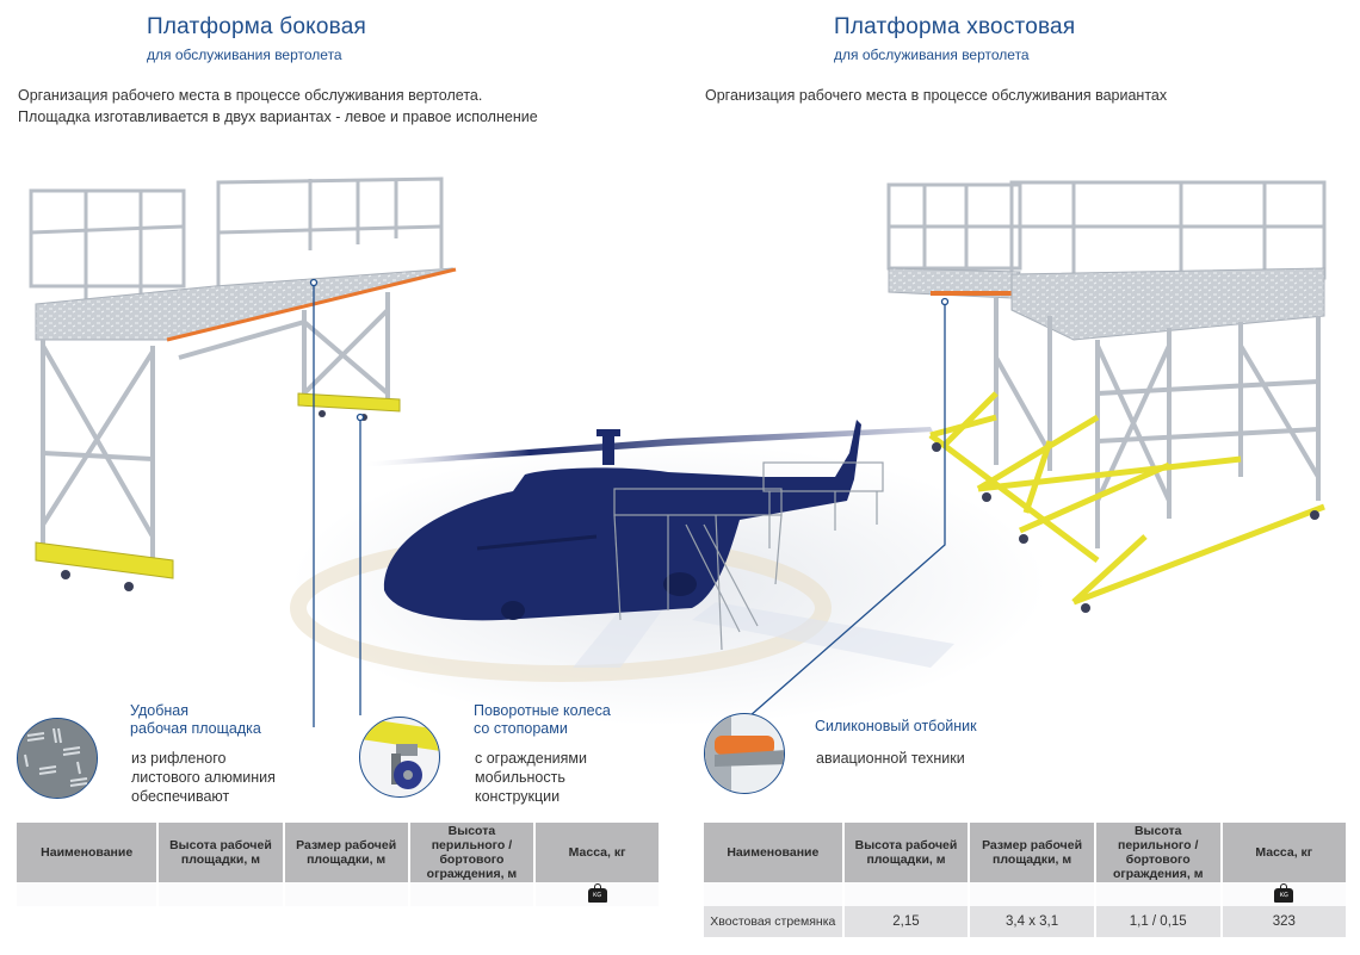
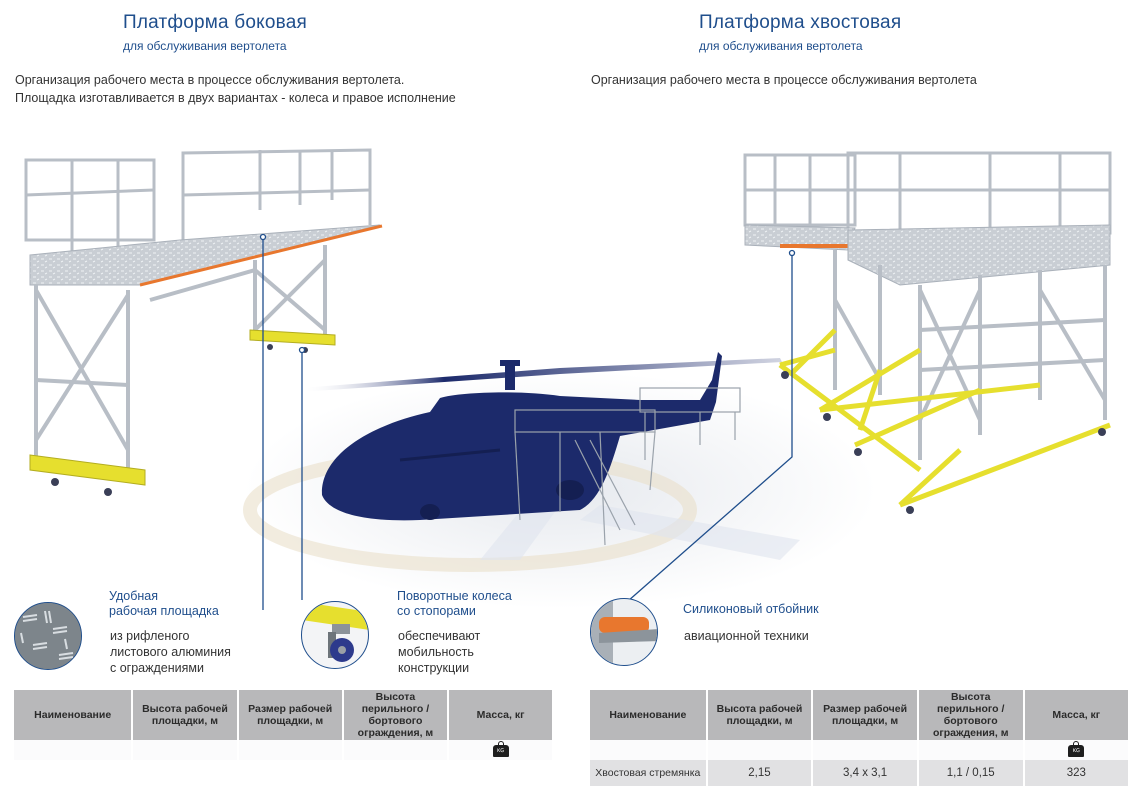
  Платформа боковая
  для обслуживания вертолета
  Организация рабочего места в процессе обслуживания вертолета.
- Площадка изготавливается в двух вариантах - левое и правое исполнение
+ Площадка изготавливается в двух вариантах - колеса и правое исполнение
  Платформа хвостовая
  для обслуживания вертолета
- Организация рабочего места в процессе обслуживания вариантах
+ Организация рабочего места в процессе обслуживания вертолета
  Удобная
  рабочая площадка
  из рифленого
  листового алюминия
- обеспечивают
+ с ограждениями
  Поворотные колеса
  со стопорами
- с ограждениями
+ обеспечивают
  мобильность
  конструкции
  Силиконовый отбойник
  авиационной техники
  Наименование	Высота рабочей площадки, м	Размер рабочей площадки, м	Высота перильного / бортового ограждения, м	Масса, кг
  Наименование	Высота рабочей площадки, м	Размер рабочей площадки, м	Высота перильного / бортового ограждения, м	Масса, кг
  Хвостовая стремянка	2,15	3,4 x 3,1	1,1 / 0,15	323
